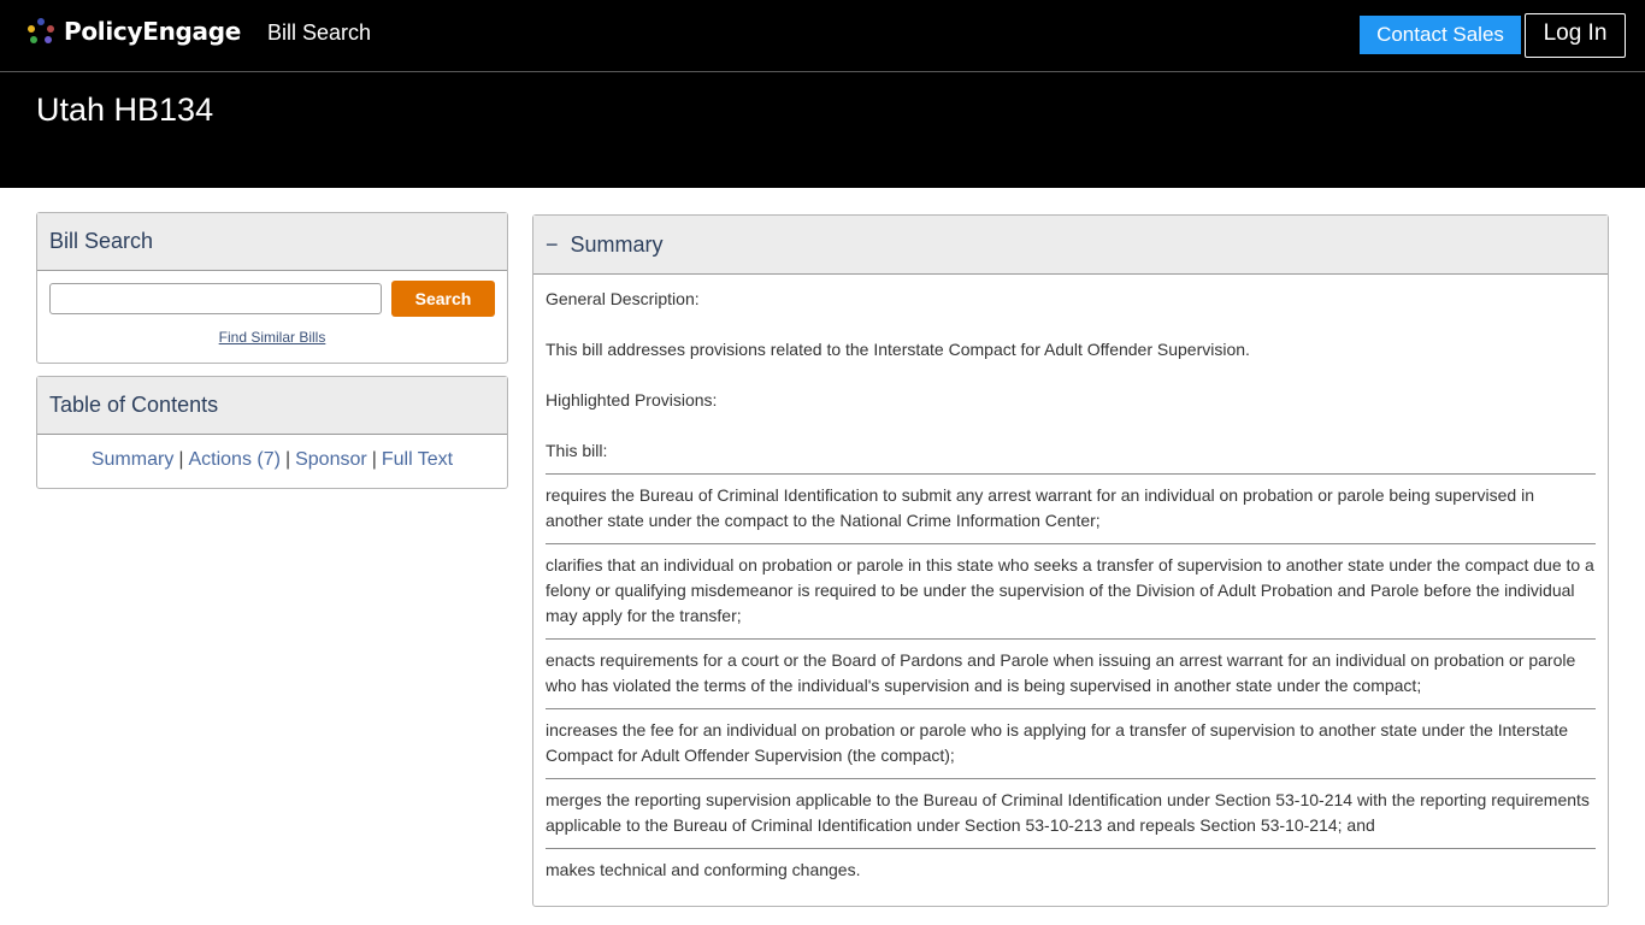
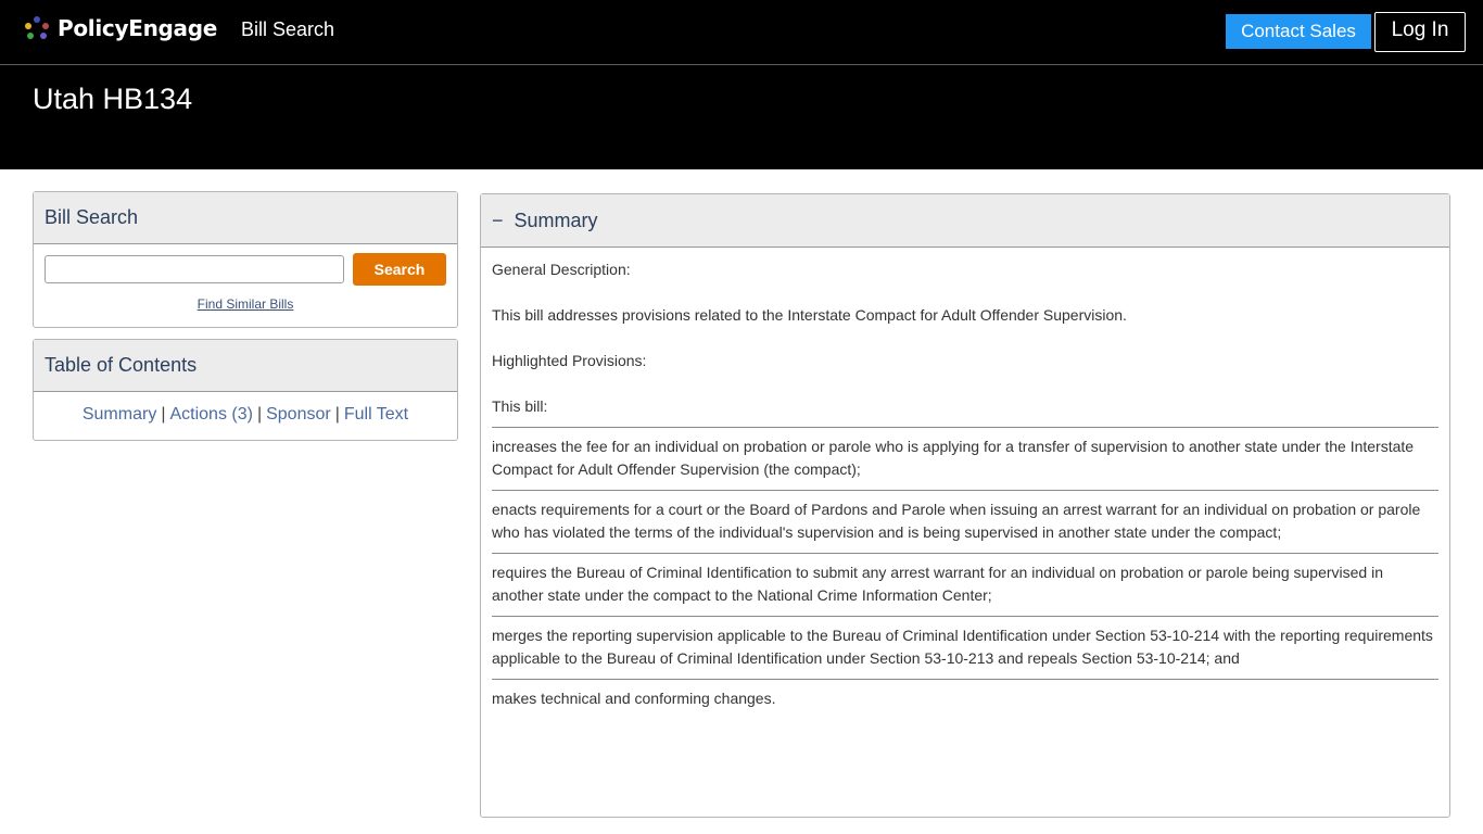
  PolicyEngage
  Bill Search
  Contact Sales
  Log In
  Utah HB134
  Bill Search
  Search
  Find Similar Bills
  Table of Contents
- Summary | Actions (7) | Sponsor | Full Text
+ Summary | Actions (3) | Sponsor | Full Text
  −
  Summary
  General Description:
  This bill addresses provisions related to the Interstate Compact for Adult Offender Supervision.
  Highlighted Provisions:
  This bill:
- requires the Bureau of Criminal Identification to submit any arrest warrant for an individual on probation or parole being supervised in another state under the compact to the National Crime Information Center;
+ increases the fee for an individual on probation or parole who is applying for a transfer of supervision to another state under the Interstate Compact for Adult Offender Supervision (the compact);
- clarifies that an individual on probation or parole in this state who seeks a transfer of supervision to another state under the compact due to a felony or qualifying misdemeanor is required to be under the supervision of the Division of Adult Probation and Parole before the individual may apply for the transfer;
  enacts requirements for a court or the Board of Pardons and Parole when issuing an arrest warrant for an individual on probation or parole who has violated the terms of the individual's supervision and is being supervised in another state under the compact;
- increases the fee for an individual on probation or parole who is applying for a transfer of supervision to another state under the Interstate Compact for Adult Offender Supervision (the compact);
+ requires the Bureau of Criminal Identification to submit any arrest warrant for an individual on probation or parole being supervised in another state under the compact to the National Crime Information Center;
  merges the reporting supervision applicable to the Bureau of Criminal Identification under Section 53-10-214 with the reporting requirements applicable to the Bureau of Criminal Identification under Section 53-10-213 and repeals Section 53-10-214; and
  makes technical and conforming changes.
